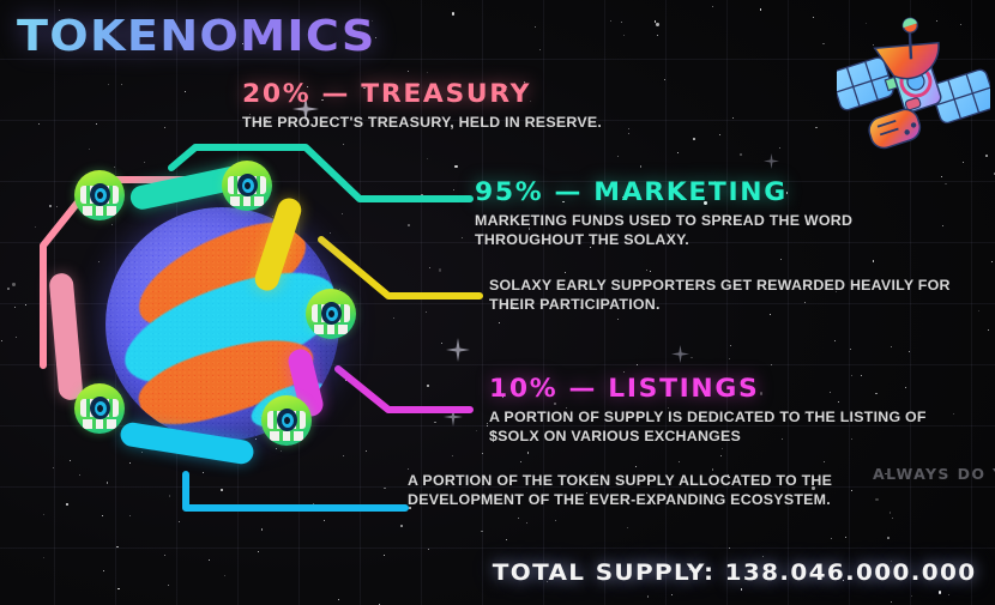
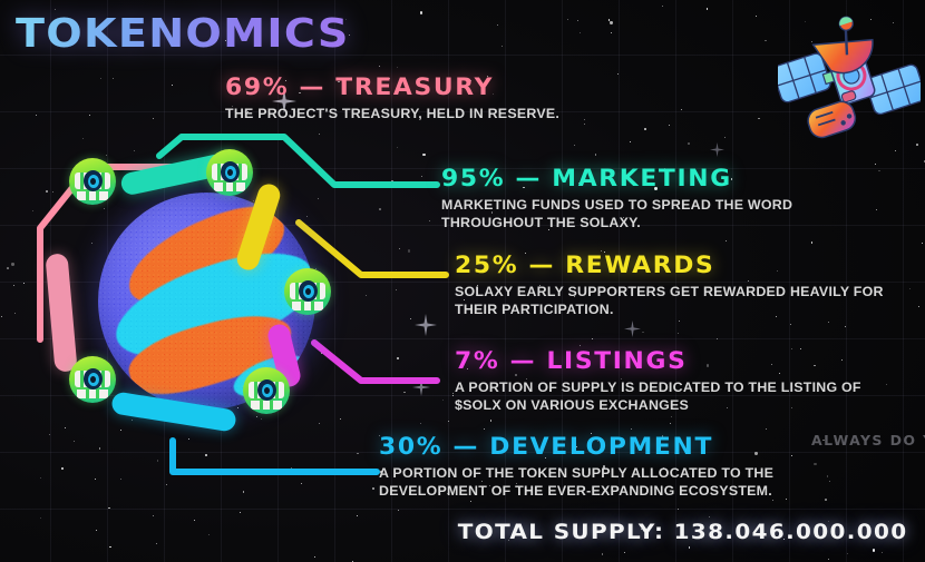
  TOKENOMICS
- 20% — TREASURY
+ 69% — TREASURY
  THE PROJECT'S TREASURY, HELD IN RESERVE.
  95% — MARKETING
  MARKETING FUNDS USED TO SPREAD THE WORD
  THROUGHOUT THE SOLAXY.
+ 25% — REWARDS
  SOLAXY EARLY SUPPORTERS GET REWARDED HEAVILY FOR
  THEIR PARTICIPATION.
- 10% — LISTINGS
+ 7% — LISTINGS
  A PORTION OF SUPPLY IS DEDICATED TO THE LISTING OF
  $SOLX ON VARIOUS EXCHANGES
+ 30% — DEVELOPMENT
  A PORTION OF THE TOKEN SUPPLY ALLOCATED TO THE
  DEVELOPMENT OF THE EVER-EXPANDING ECOSYSTEM.
  TOTAL SUPPLY: 138.046.000.000
  ALWAYS DO
